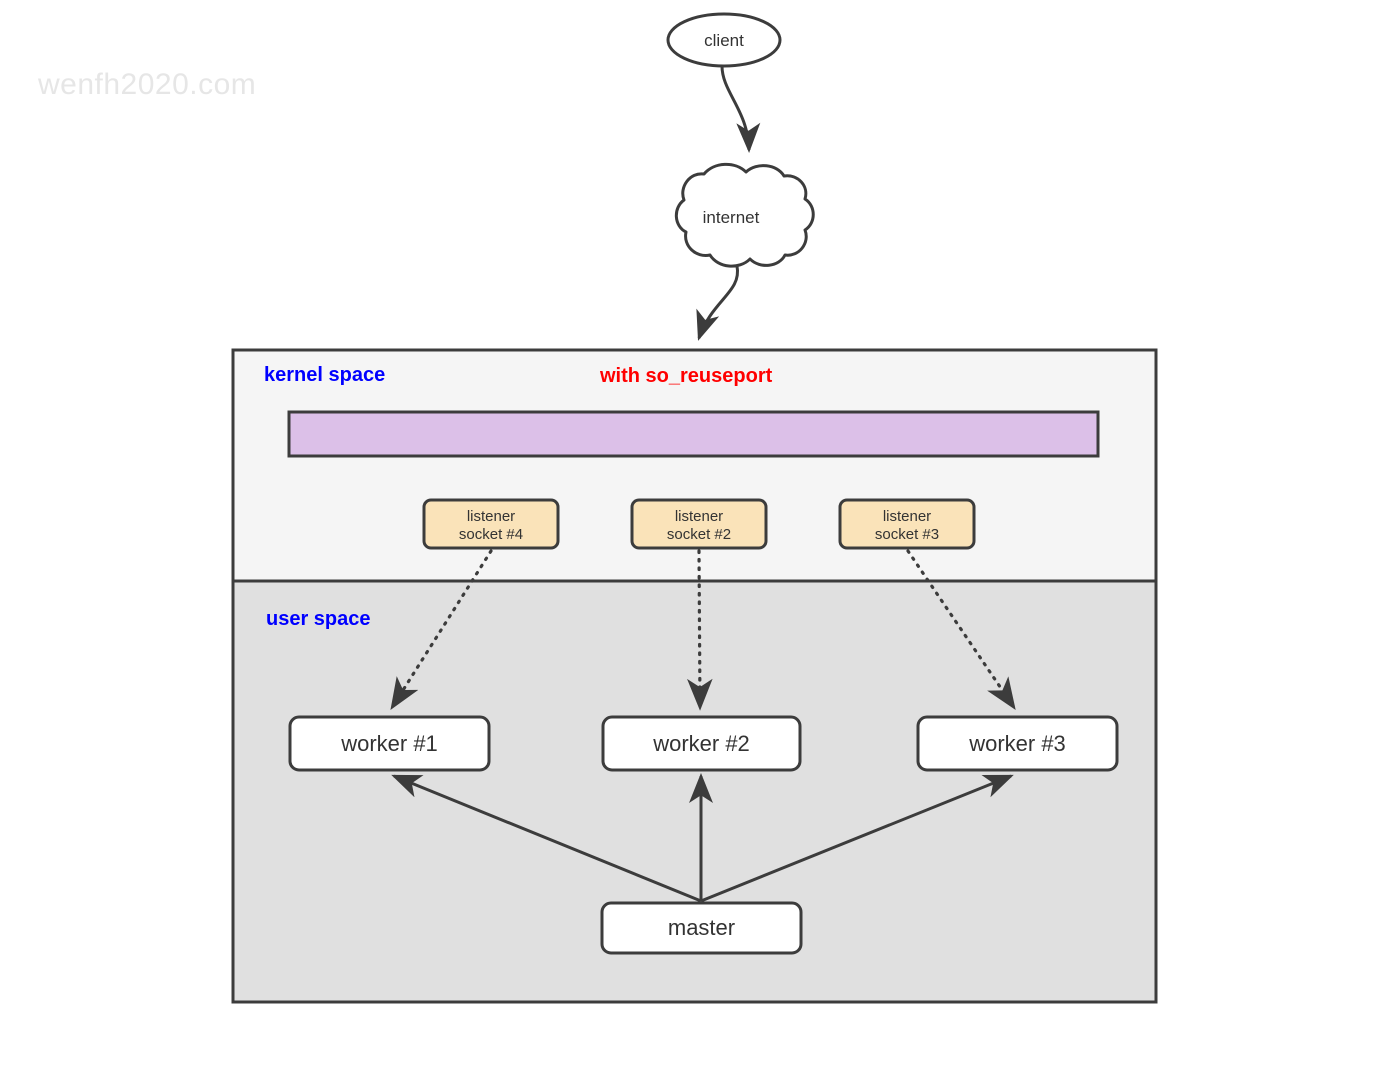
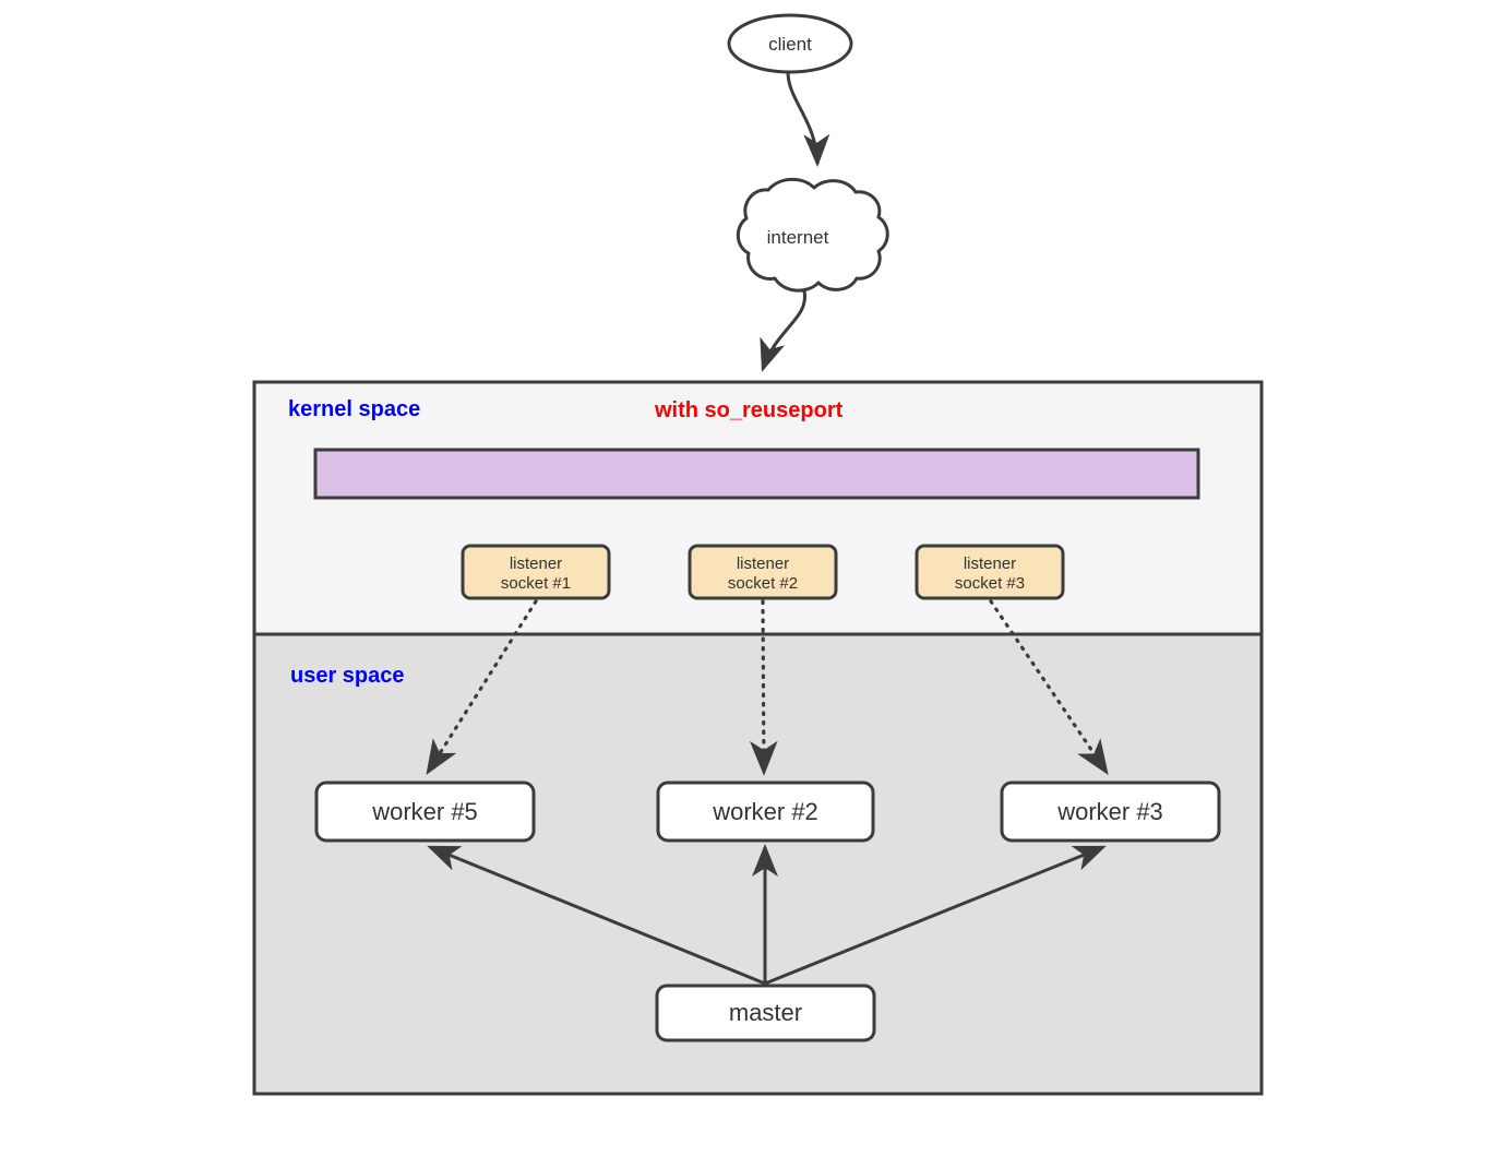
- wenfh2020.com
  client
  internet
  kernel space
  with so_reuseport
  user space
  listener
- socket #4
+ socket #1
  listener
  socket #2
  listener
  socket #3
- worker #1
+ worker #5
  worker #2
  worker #3
  master
